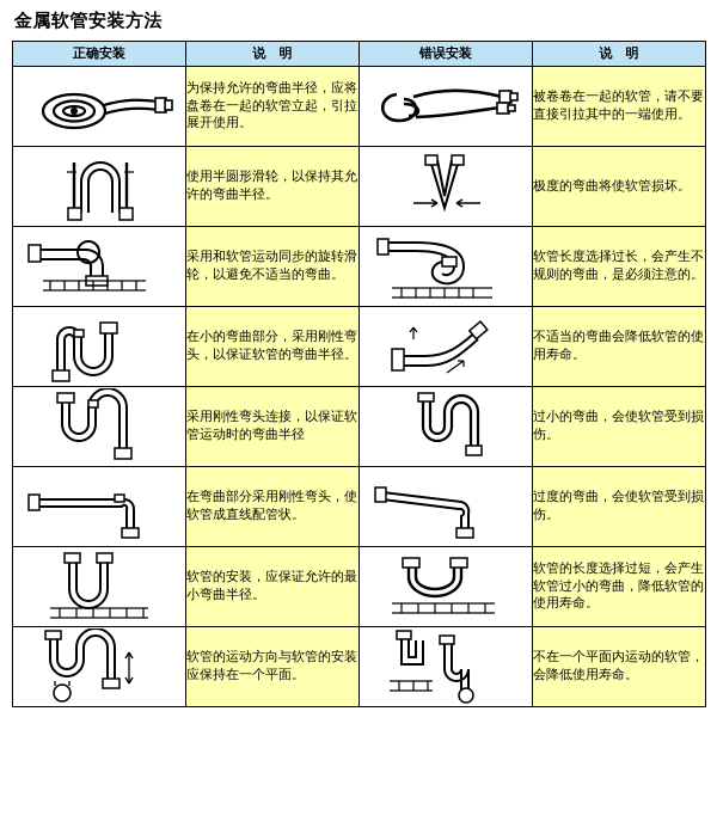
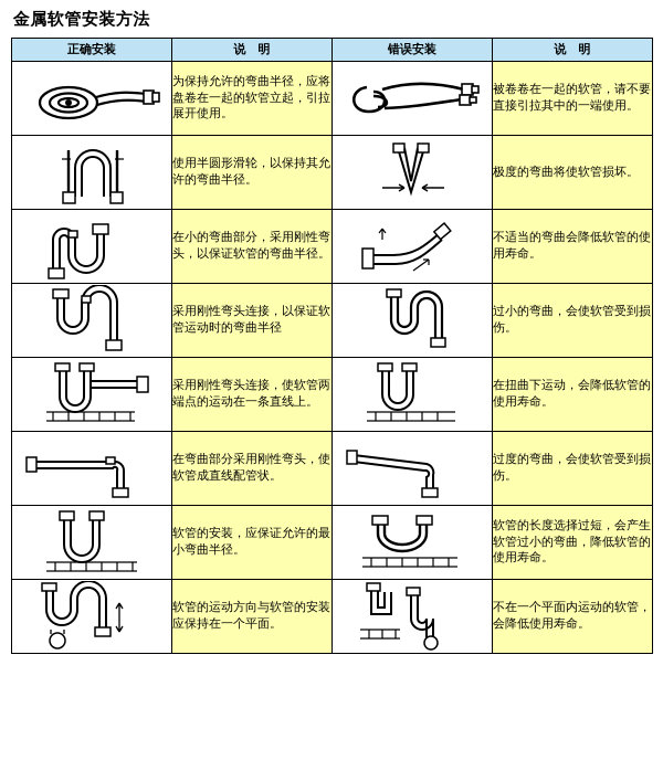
  金属软管安装方法
  正确安装	说 明	错误安装	说 明
  	为保持允许的弯曲半径，应将盘卷在一起的软管立起，引拉展开使用。		被卷卷在一起的软管，请不要直接引拉其中的一端使用。
  	使用半圆形滑轮，以保持其允许的弯曲半径。		极度的弯曲将使软管损坏。
- 	采用和软管运动同步的旋转滑轮，以避免不适当的弯曲。		软管长度选择过长，会产生不规则的弯曲，是必须注意的。
  	在小的弯曲部分，采用刚性弯头，以保证软管的弯曲半径。		不适当的弯曲会降低软管的使用寿命。
  	采用刚性弯头连接，以保证软管运动时的弯曲半径		过小的弯曲，会使软管受到损伤。
+ 	采用刚性弯头连接，使软管两端点的运动在一条直线上。		在扭曲下运动，会降低软管的使用寿命。
  	在弯曲部分采用刚性弯头，使软管成直线配管状。		过度的弯曲，会使软管受到损伤。
  	软管的安装，应保证允许的最小弯曲半径。		软管的长度选择过短，会产生软管过小的弯曲，降低软管的使用寿命。
  	软管的运动方向与软管的安装应保持在一个平面。		不在一个平面内运动的软管，会降低使用寿命。
